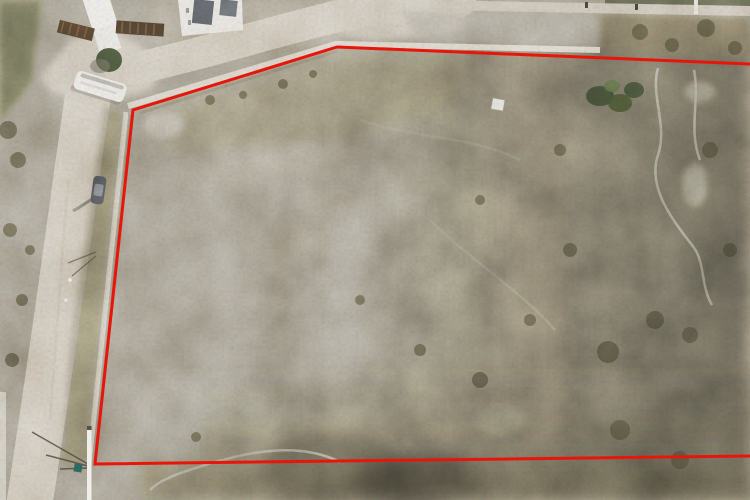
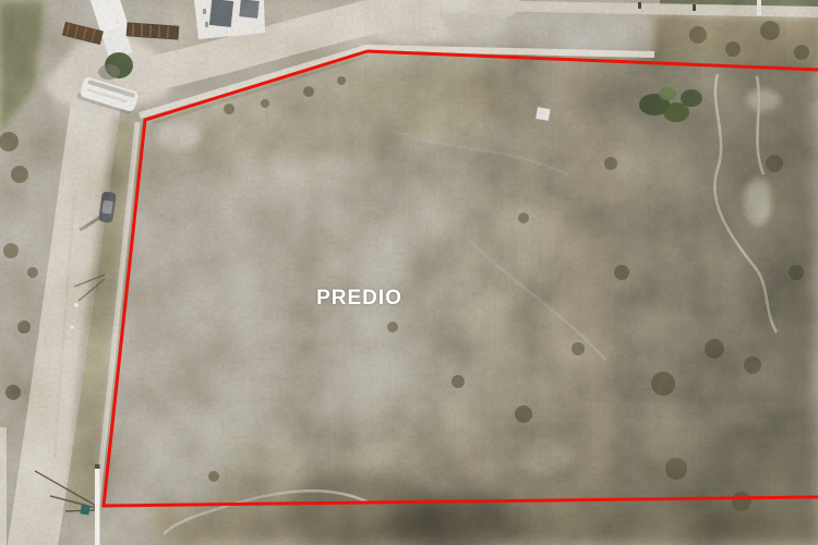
+ PREDIO
